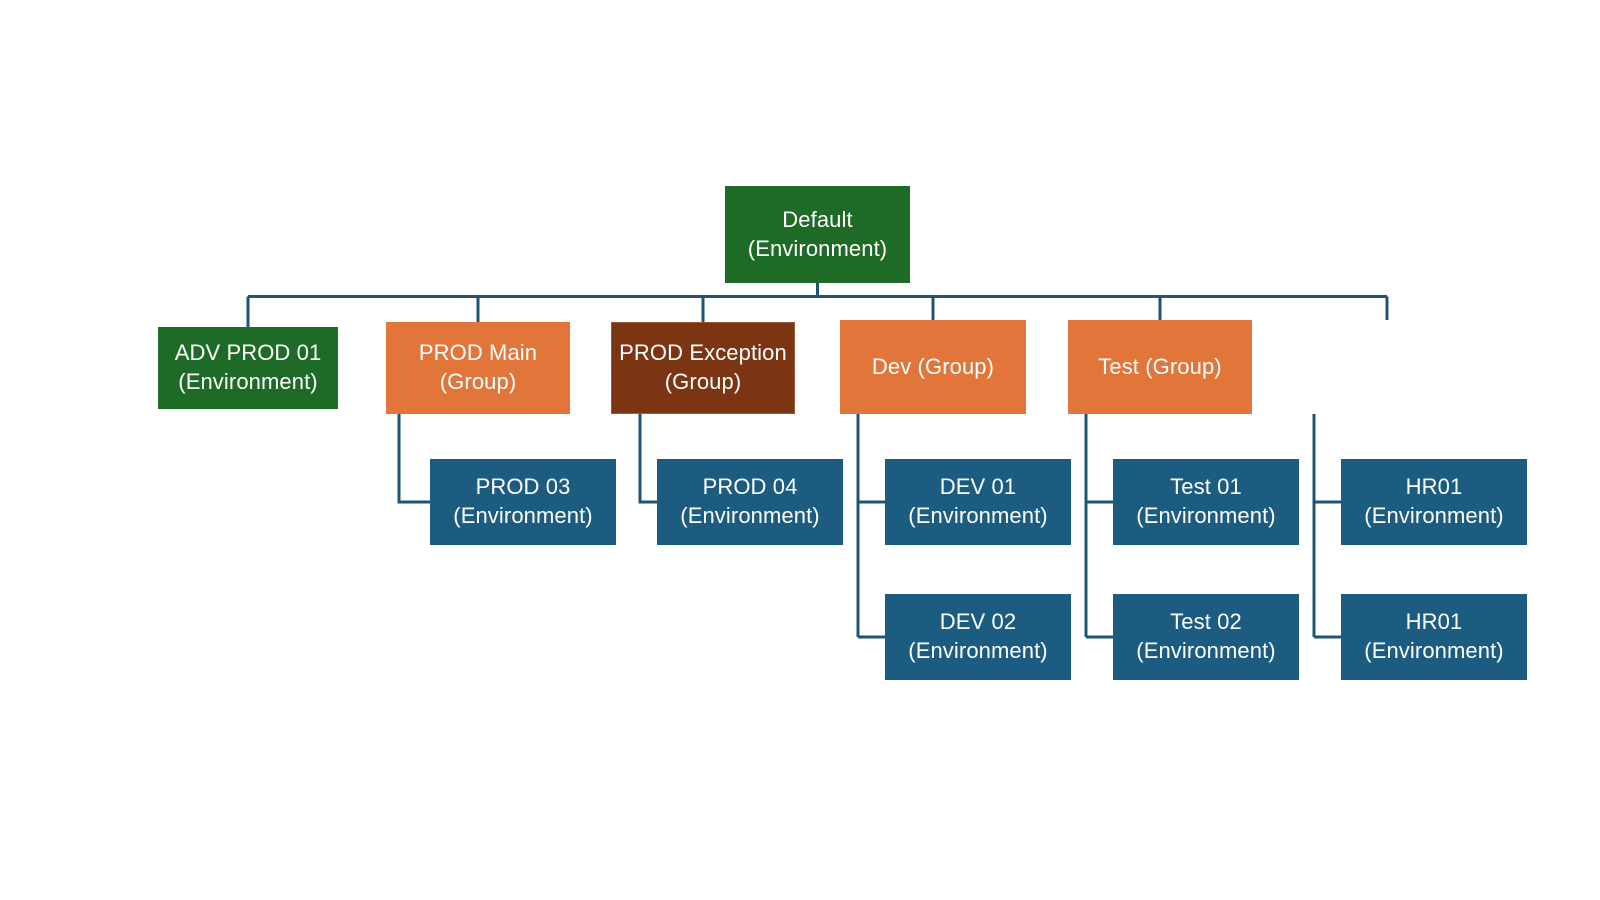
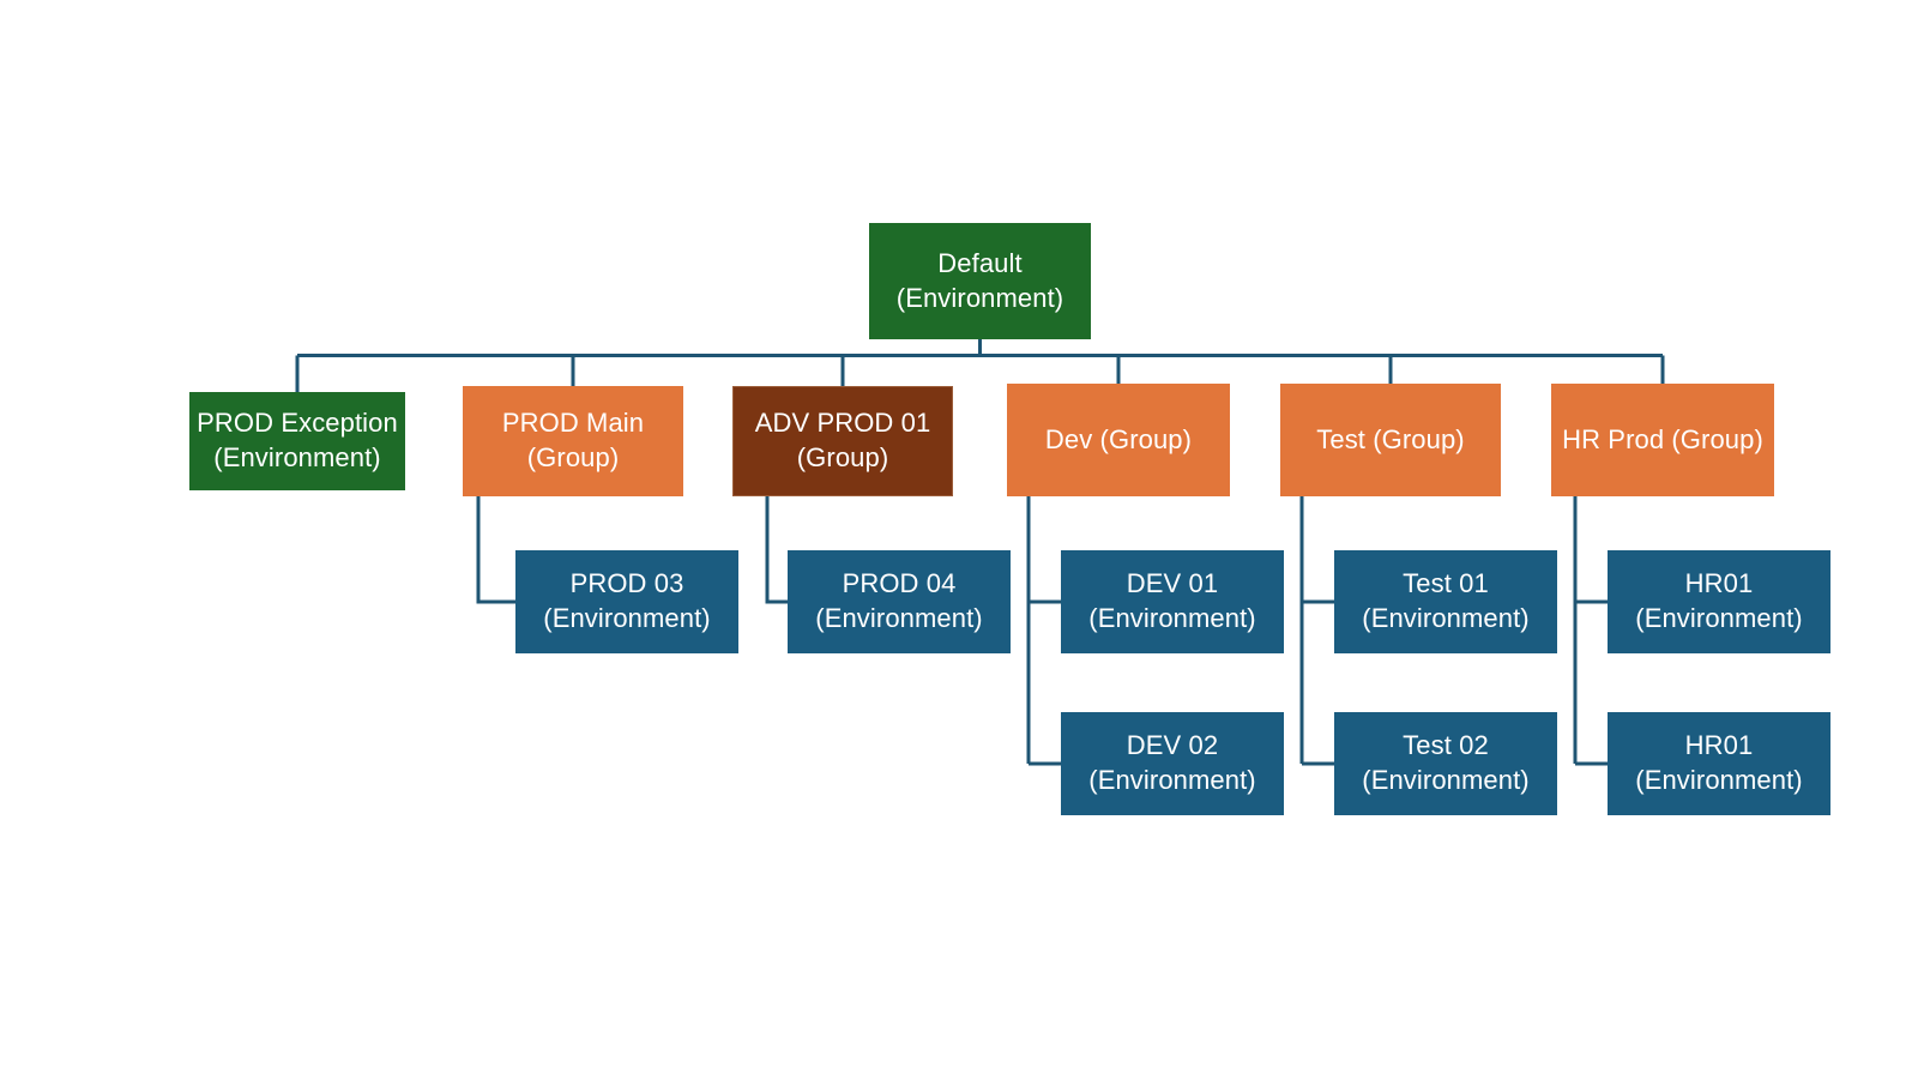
  Default
  (Environment)
- ADV PROD 01
+ PROD Exception
  (Environment)
  PROD Main
  (Group)
- PROD Exception
+ ADV PROD 01
  (Group)
  Dev (Group)
  Test (Group)
+ HR Prod (Group)
  PROD 03
  (Environment)
  PROD 04
  (Environment)
  DEV 01
  (Environment)
  Test 01
  (Environment)
  HR01
  (Environment)
  DEV 02
  (Environment)
  Test 02
  (Environment)
  HR01
  (Environment)
